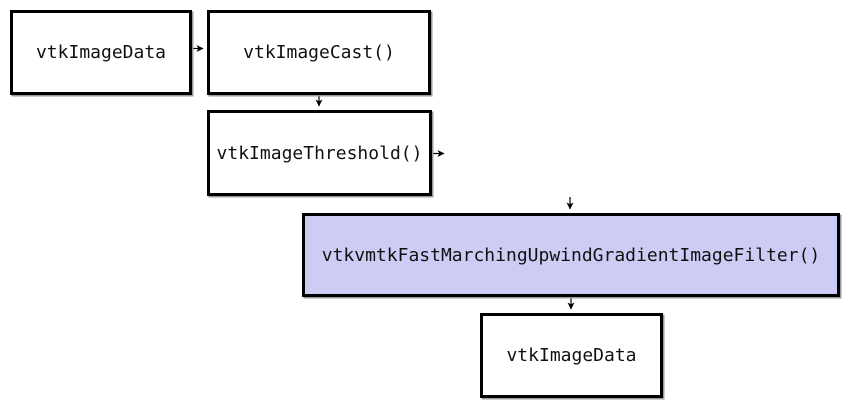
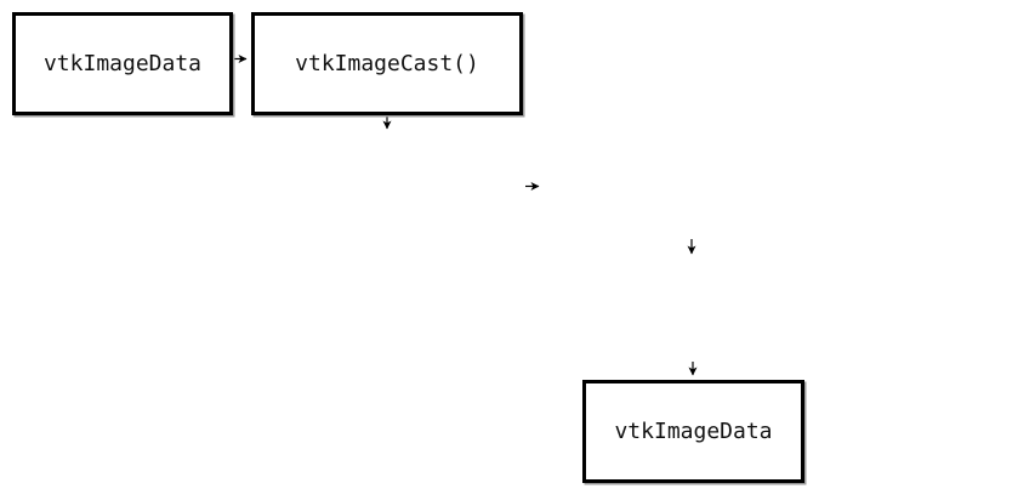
  vtkImageData
  vtkImageCast()
- vtkImageThreshold()
- vtkvmtkFastMarchingUpwindGradientImageFilter()
  vtkImageData
